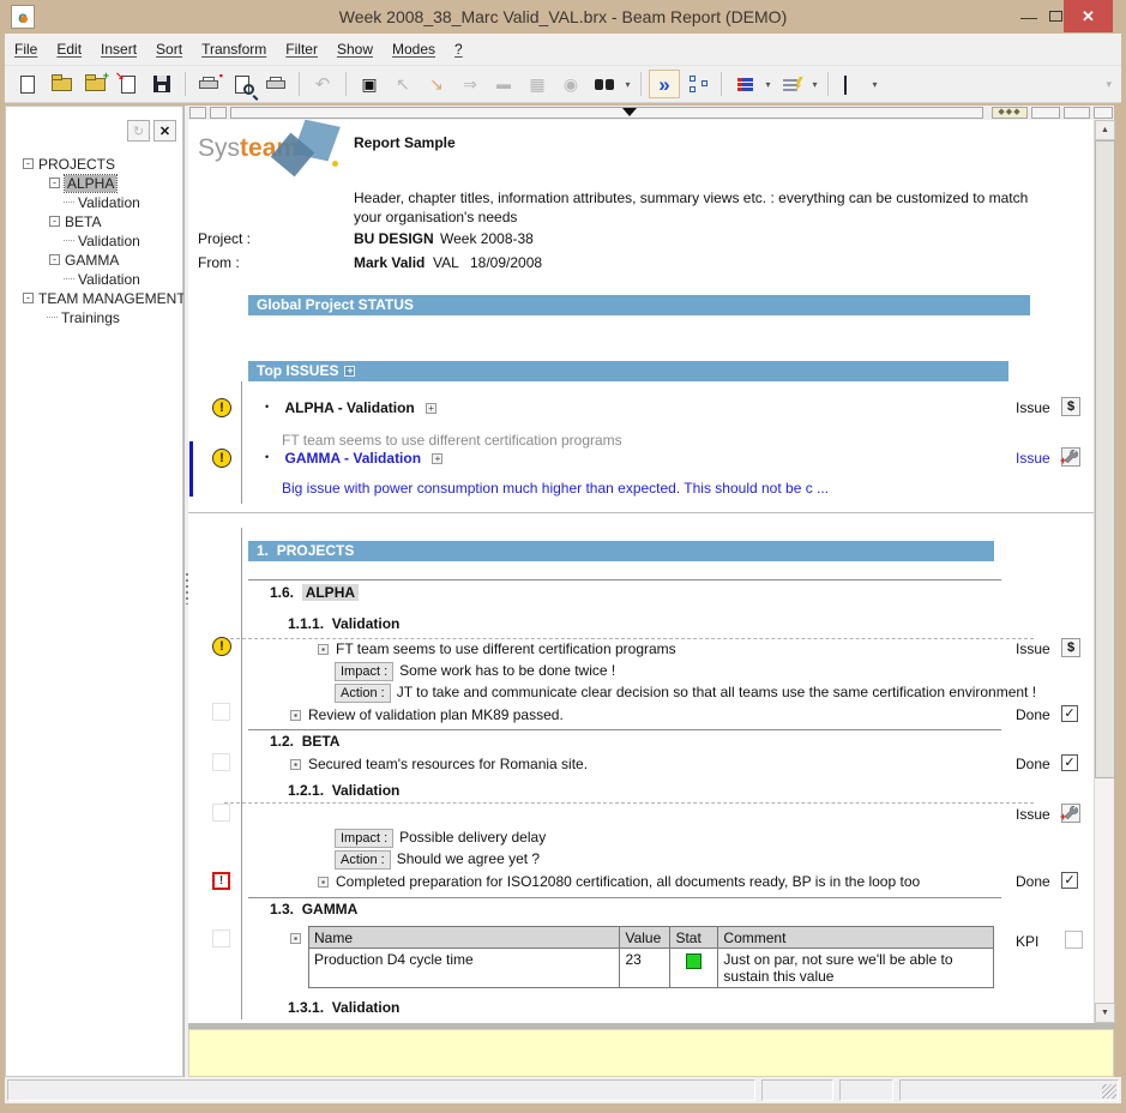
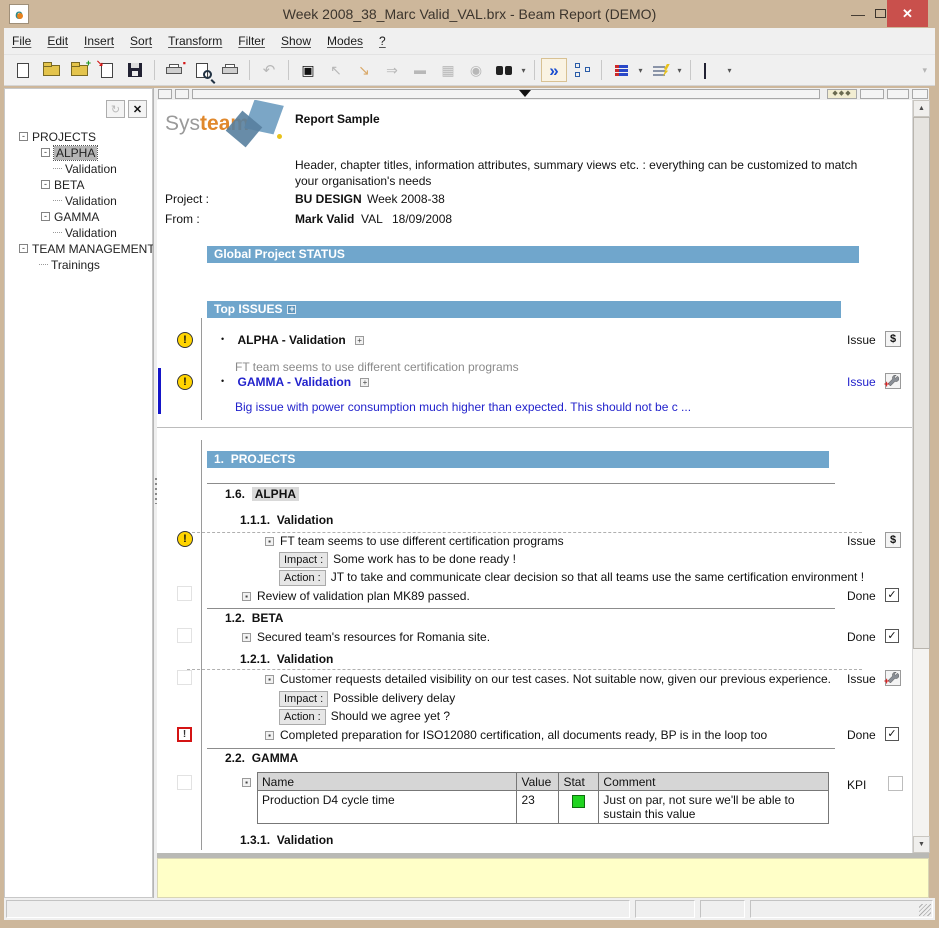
  Week 2008_38_Marc Valid_VAL.brx - Beam Report (DEMO)
  —
  ✕
  File
  Edit
  Insert
  Sort
  Transform
  Filter
  Show
  Modes
  ?
  +
  ↘
  ▪
  ↶
  ▣
  ↖
  ↘
  ⇒
  ▬
  ▦
  ◉
  ▾
  »
  ▾
  ▾
  ▾
  ▾
  ↻
  ✕
  -
  PROJECTS
  -
  ALPHA
  Validation
  -
  BETA
  Validation
  -
  GAMMA
  Validation
  -
  TEAM MANAGEMENT
  Trainings
  Systea
  Report Sample
  Header, chapter titles, information attributes, summary views etc. : everything can be customized to match your organisation's needs
  Project :
  BU DESIGN
  Week 2008-38
  From :
  Mark Valid
  VAL
  18/09/2008
  Global Project STATUS
  Top ISSUES +
  !
  • ALPHA - Validation +
  Issue
  $
  FT team seems to use different certification programs
  !
  • GAMMA - Validation +
  Issue
  +
  Big issue with power consumption much higher than expected. This should not be c ...
  1. PROJECTS
  1.6. ALPHA
  1.1.1. Validation
  !
  ▪ FT team seems to use different certification programs
  Issue
  $
- Impact : Some work has to be done twice !
+ Impact : Some work has to be done ready !
  Action : JT to take and communicate clear decision so that all teams use the same certification environment !
  ▪ Review of validation plan MK89 passed.
  Done
  ✓
  1.2. BETA
  ▪ Secured team's resources for Romania site.
  Done
  ✓
  1.2.1. Validation
+ ▪ Customer requests detailed visibility on our test cases. Not suitable now, given our previous experience.
  Issue
  +
  Impact : Possible delivery delay
  Action : Should we agree yet ?
  !
  ▪ Completed preparation for ISO12080 certification, all documents ready, BP is in the loop too
  Done
  ✓
- 1.3. GAMMA
+ 2.2. GAMMA
  ▪
  Name	Value	Stat	Comment
  Production D4 cycle time	23		Just on par, not sure we'll be able to sustain this value
  KPI
  1.3.1. Validation
